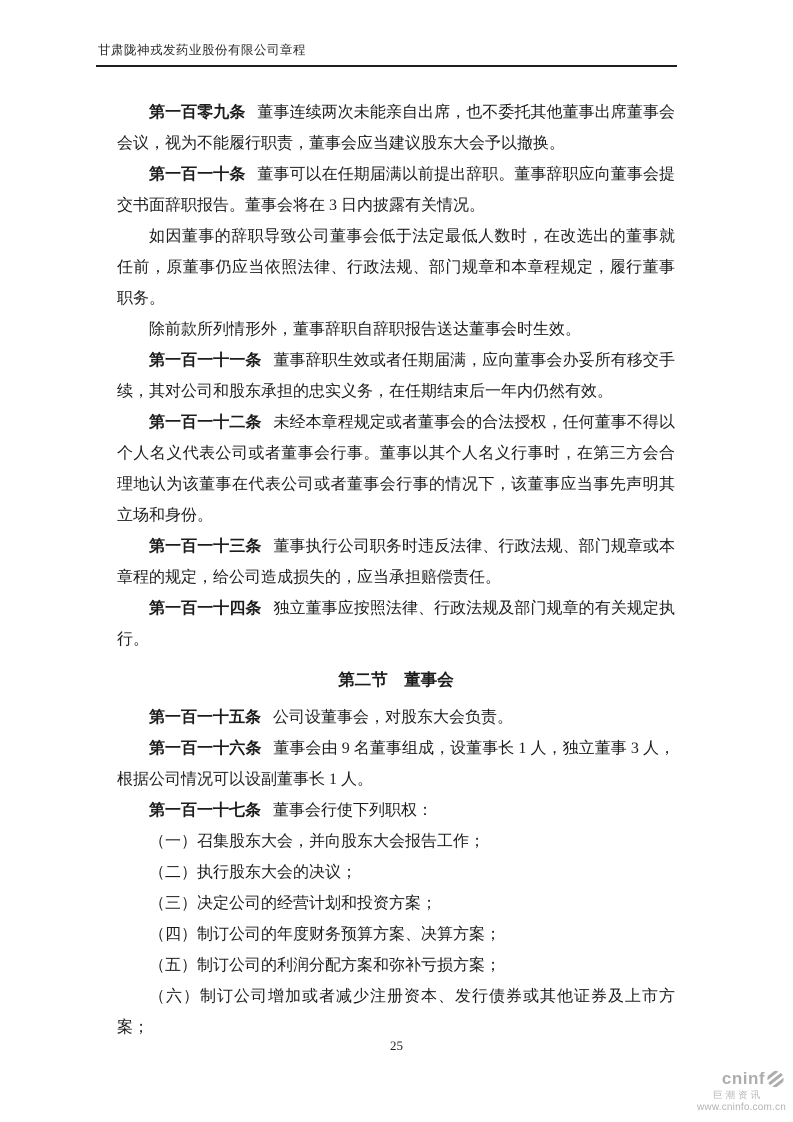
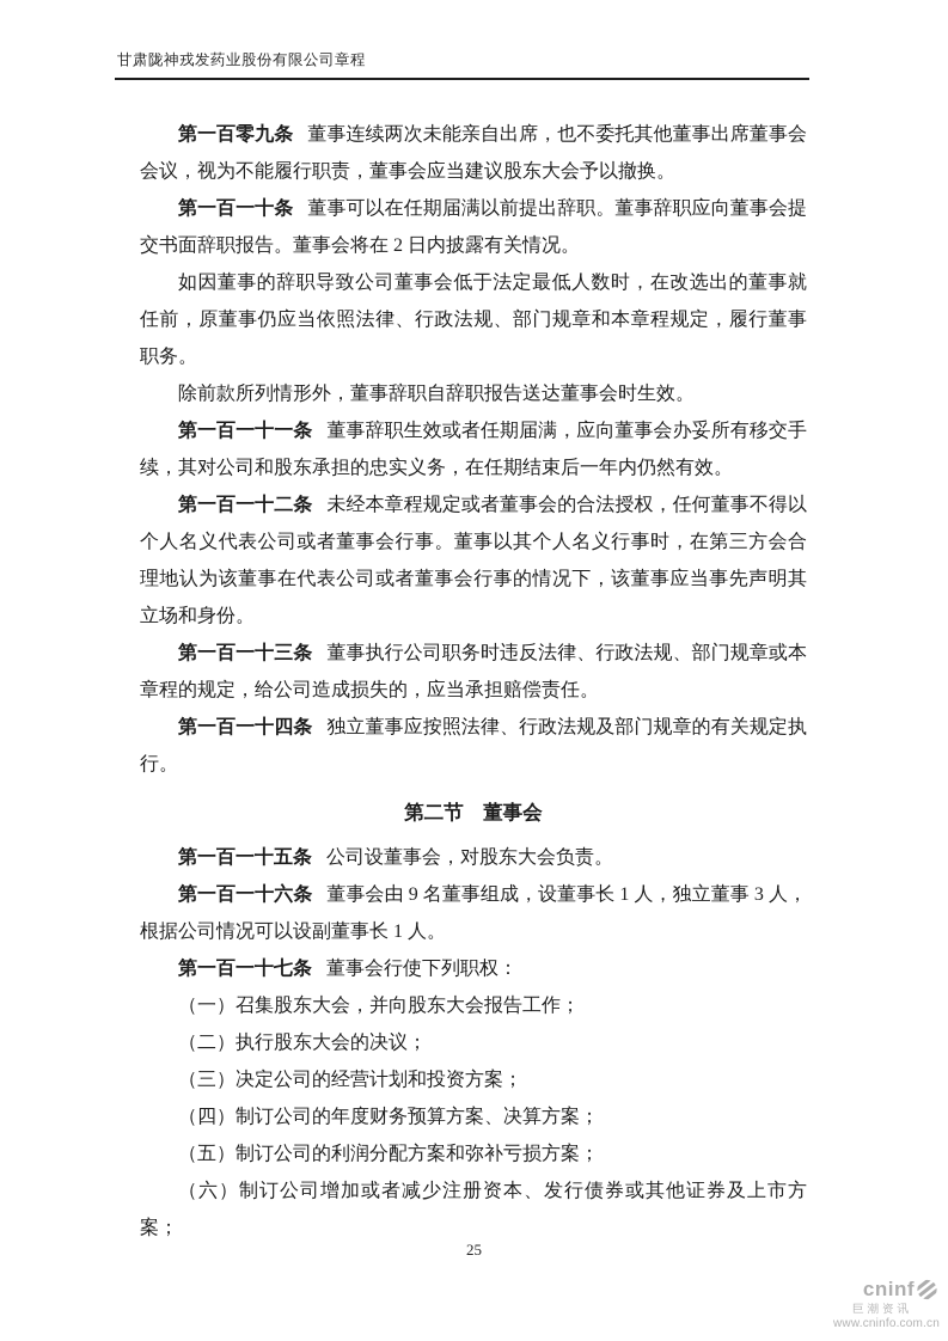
  甘肃陇神戎发药业股份有限公司章程
  第一百零九条 董事连续两次未能亲自出席，也不委托其他董事出席董事会会议，视为不能履行职责，董事会应当建议股东大会予以撤换。
- 第一百一十条 董事可以在任期届满以前提出辞职。董事辞职应向董事会提交书面辞职报告。董事会将在 3 日内披露有关情况。
+ 第一百一十条 董事可以在任期届满以前提出辞职。董事辞职应向董事会提交书面辞职报告。董事会将在 2 日内披露有关情况。
  如因董事的辞职导致公司董事会低于法定最低人数时，在改选出的董事就任前，原董事仍应当依照法律、行政法规、部门规章和本章程规定，履行董事职务。
  除前款所列情形外，董事辞职自辞职报告送达董事会时生效。
  第一百一十一条 董事辞职生效或者任期届满，应向董事会办妥所有移交手续，其对公司和股东承担的忠实义务，在任期结束后一年内仍然有效。
  第一百一十二条 未经本章程规定或者董事会的合法授权，任何董事不得以个人名义代表公司或者董事会行事。董事以其个人名义行事时，在第三方会合理地认为该董事在代表公司或者董事会行事的情况下，该董事应当事先声明其立场和身份。
  第一百一十三条 董事执行公司职务时违反法律、行政法规、部门规章或本章程的规定，给公司造成损失的，应当承担赔偿责任。
  第一百一十四条 独立董事应按照法律、行政法规及部门规章的有关规定执行。
  第二节 董事会
  第一百一十五条 公司设董事会，对股东大会负责。
  第一百一十六条 董事会由 9 名董事组成，设董事长 1 人，独立董事 3 人，根据公司情况可以设副董事长 1 人。
  第一百一十七条 董事会行使下列职权：
  （一）召集股东大会，并向股东大会报告工作；
  （二）执行股东大会的决议；
  （三）决定公司的经营计划和投资方案；
  （四）制订公司的年度财务预算方案、决算方案；
  （五）制订公司的利润分配方案和弥补亏损方案；
  （六）制订公司增加或者减少注册资本、发行债券或其他证券及上市方案；
  25
  cninf
  巨潮资讯
  www.cninfo.com.cn
